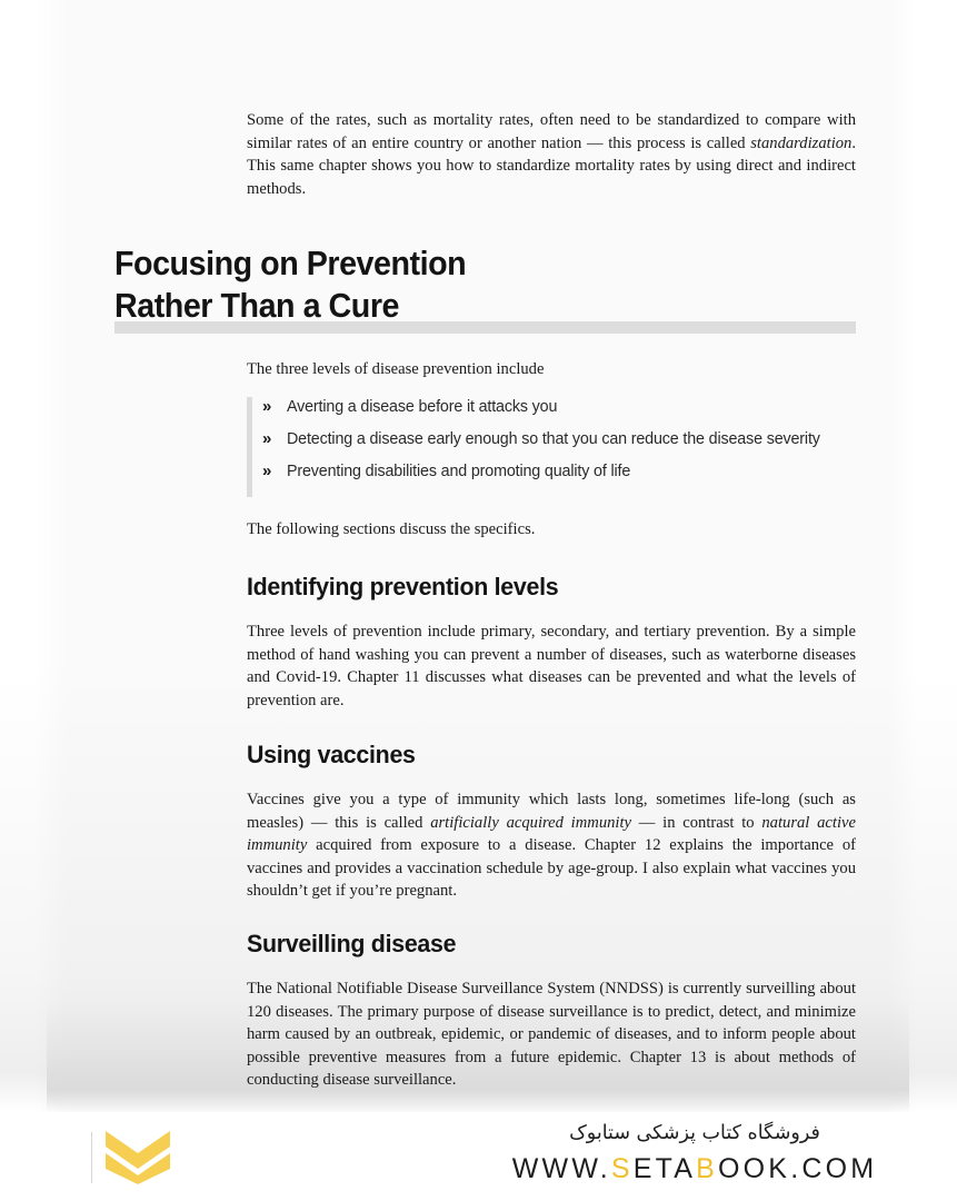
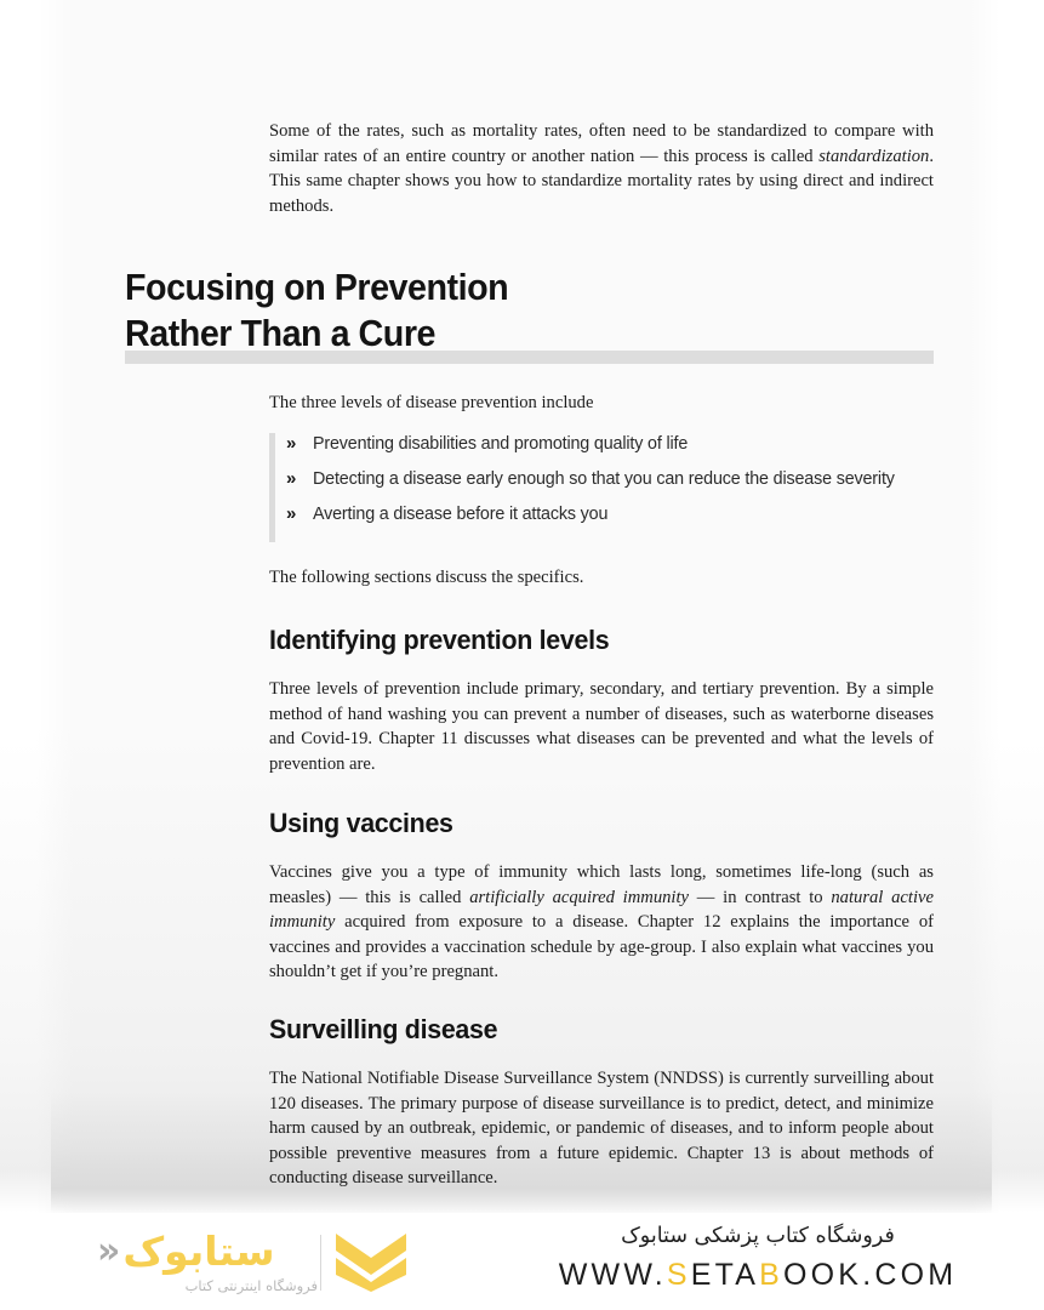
  Some of the rates, such as mortality rates, often need to be standardized to compare with similar rates of an entire country or another nation — this process is called standardization. This same chapter shows you how to standardize mortality rates by using direct and indirect methods.
  Focusing on Prevention
  Rather Than a Cure
  The three levels of disease prevention include
  »
- Averting a disease before it attacks you
+ Preventing disabilities and promoting quality of life
  »
  Detecting a disease early enough so that you can reduce the disease severity
  »
- Preventing disabilities and promoting quality of life
+ Averting a disease before it attacks you
  The following sections discuss the specifics.
  Identifying prevention levels
  Three levels of prevention include primary, secondary, and tertiary prevention. By a simple method of hand washing you can prevent a number of diseases, such as waterborne diseases and Covid-19. Chapter 11 discusses what diseases can be prevented and what the levels of prevention are.
  Using vaccines
  Vaccines give you a type of immunity which lasts long, sometimes life-long (such as measles) — this is called artificially acquired immunity — in contrast to natural active immunity acquired from exposure to a disease. Chapter 12 explains the importance of vaccines and provides a vaccination schedule by age-group. I also explain what vaccines you shouldn’t get if you’re pregnant.
  Surveilling disease
  The National Notifiable Disease Surveillance System (NNDSS) is currently surveilling about 120 diseases. The primary purpose of disease surveillance is to predict, detect, and minimize harm caused by an outbreak, epidemic, or pandemic of diseases, and to inform people about possible preventive measures from a future epidemic. Chapter 13 is about methods of conducting disease surveillance.
+ ستابوک
+ «
+ فروشگاه اینترنتی کتاب
  فروشگاه کتاب پزشکی ستابوک
  WWW.SETABOOK.COM
